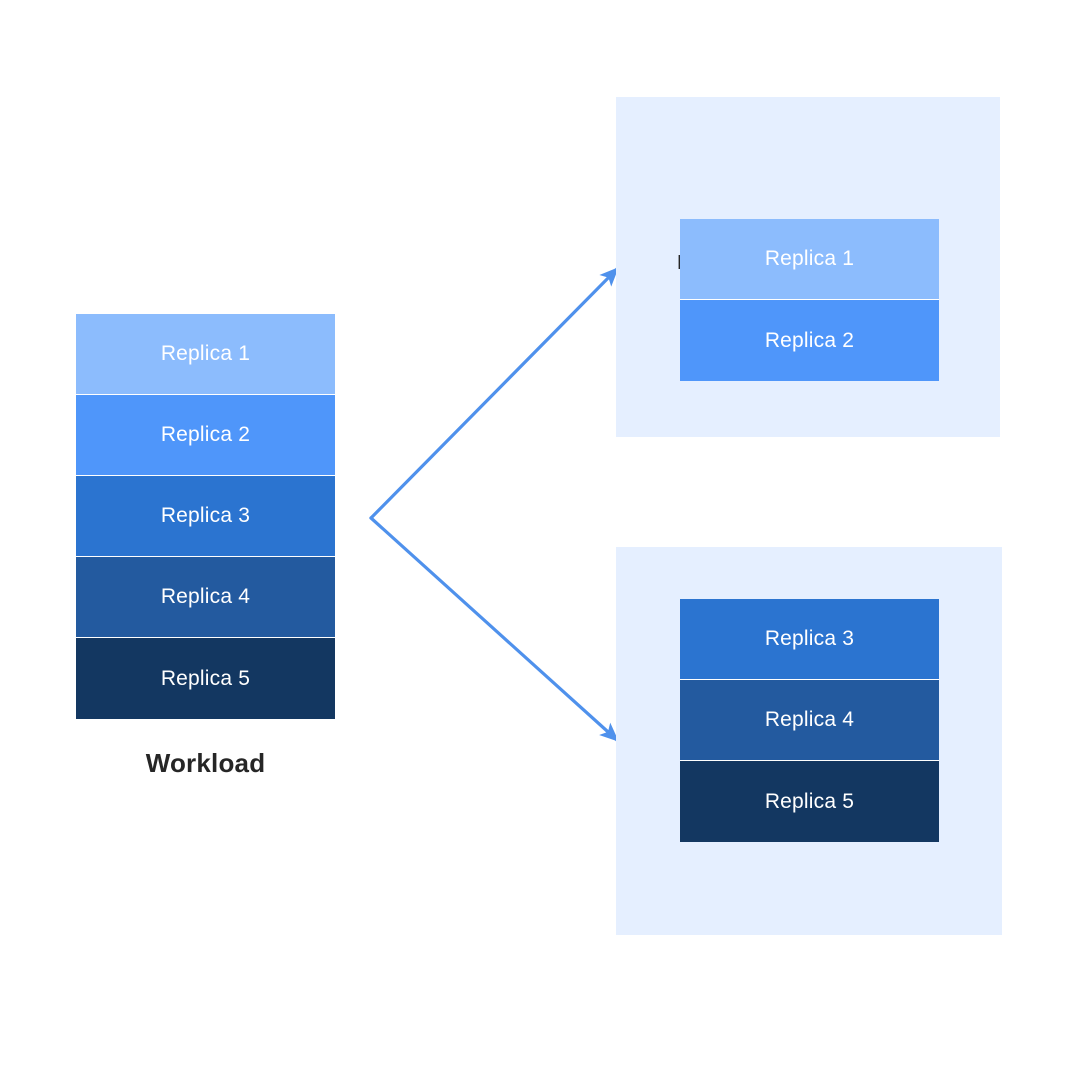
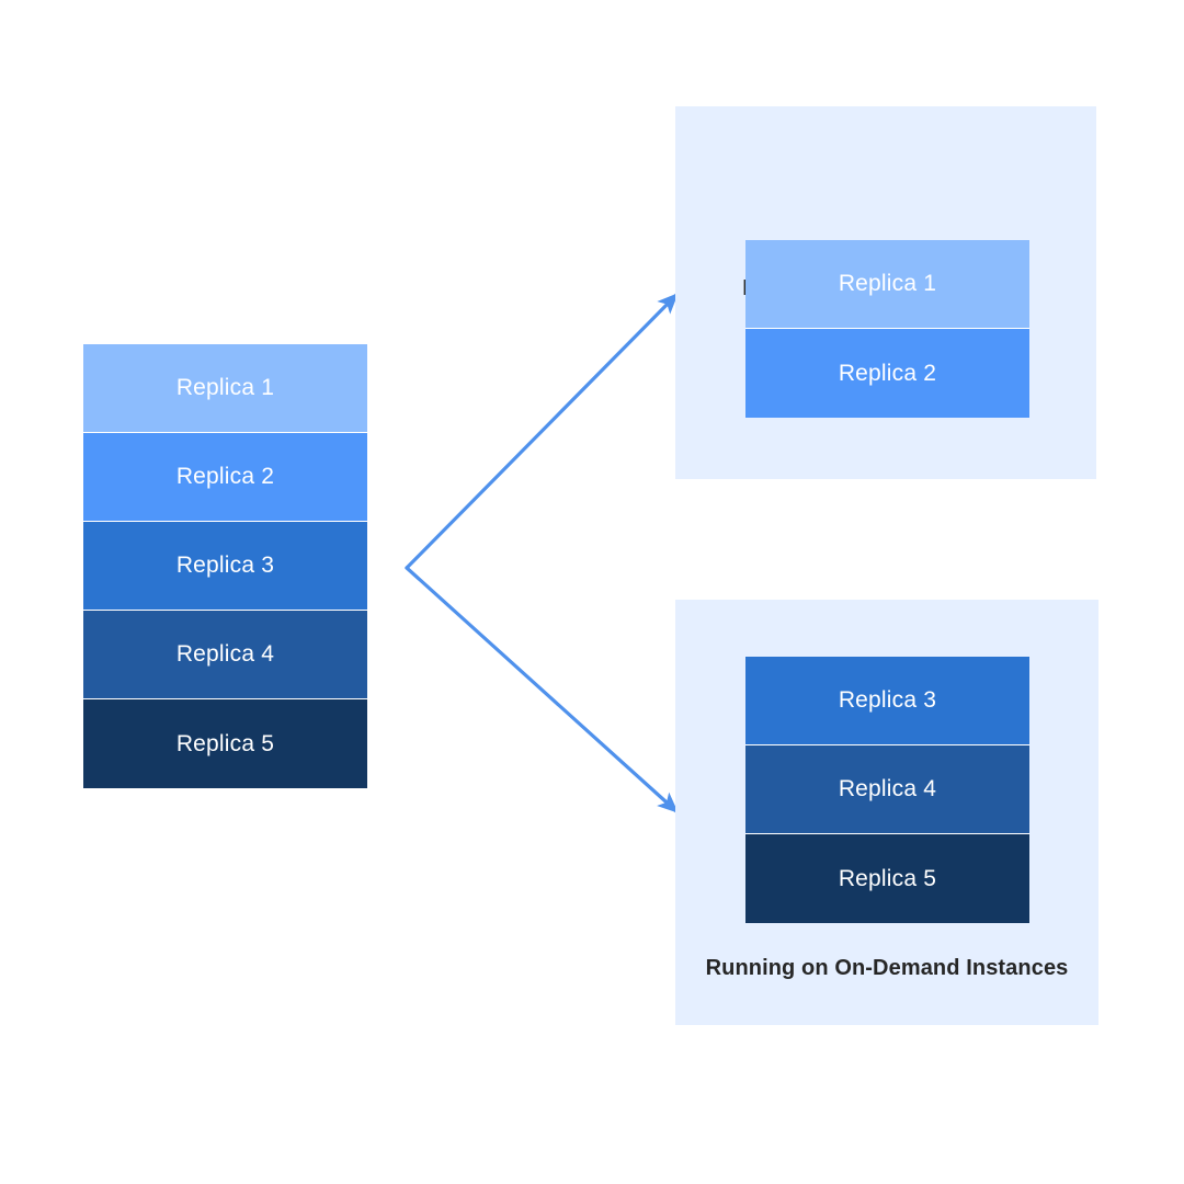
  Replica 1
  Replica 2
  Replica 3
  Replica 4
  Replica 5
- Workload
  Replica 1
  Replica 2
  Replica 3
  Replica 4
  Replica 5
+ Running on On-Demand Instances
